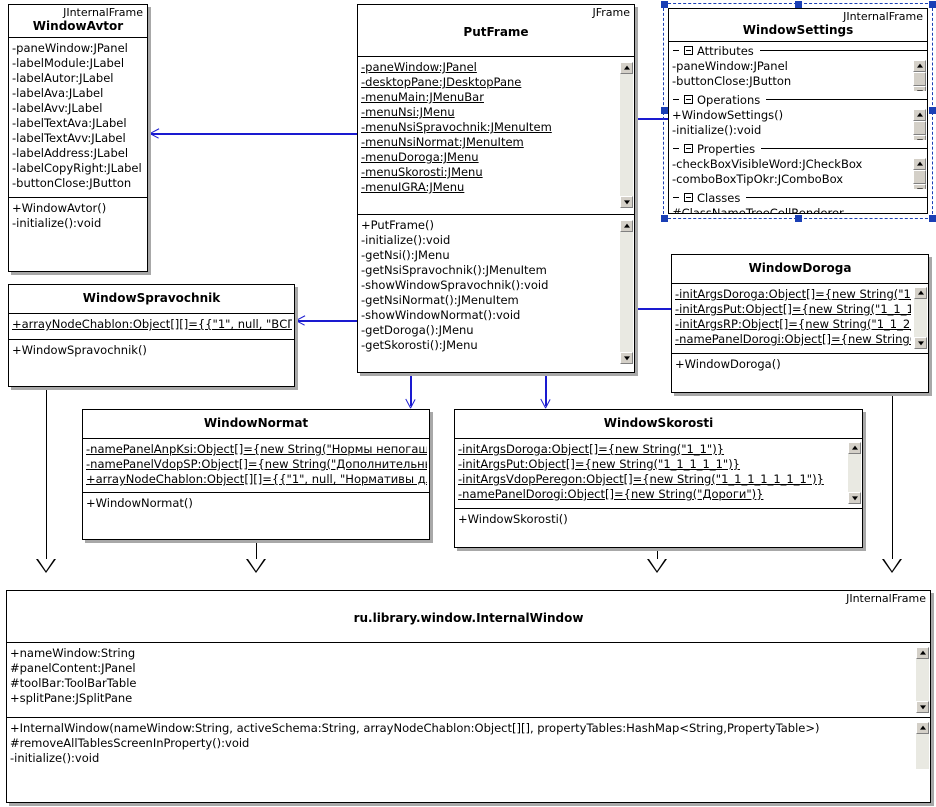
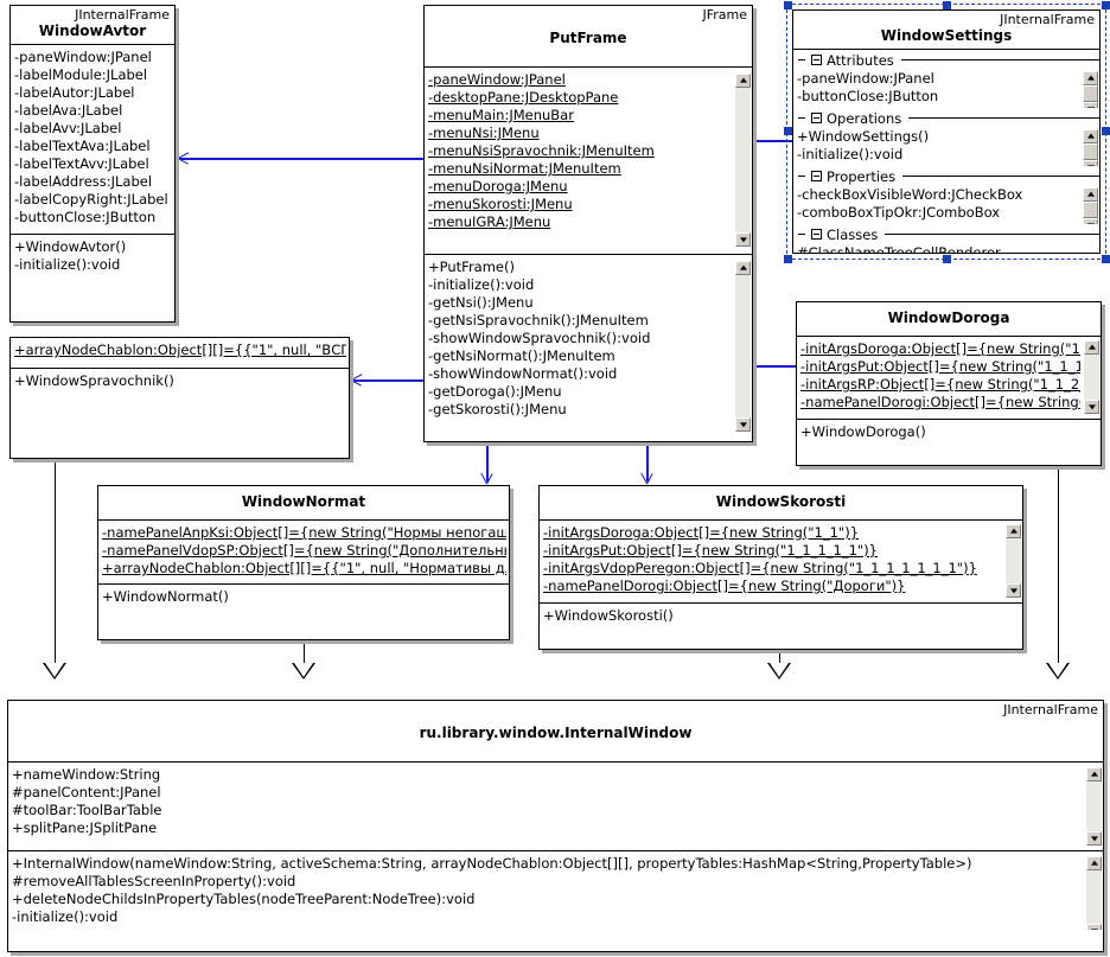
  JInternalFrame
  WindowAvtor
  -paneWindow:JPanel
  -labelModule:JLabel
  -labelAutor:JLabel
  -labelAva:JLabel
  -labelAvv:JLabel
  -labelTextAva:JLabel
  -labelTextAvv:JLabel
  -labelAddress:JLabel
  -labelCopyRight:JLabel
  -buttonClose:JButton
  +WindowAvtor()
  -initialize():void
  JFrame
  PutFrame
  -paneWindow:JPanel
  -desktopPane:JDesktopPane
  -menuMain:JMenuBar
  -menuNsi:JMenu
  -menuNsiSpravochnik:JMenuItem
  -menuNsiNormat:JMenuItem
  -menuDoroga:JMenu
  -menuSkorosti:JMenu
  -menuIGRA:JMenu
  +PutFrame()
  -initialize():void
  -getNsi():JMenu
  -getNsiSpravochnik():JMenuItem
  -showWindowSpravochnik():void
  -getNsiNormat():JMenuItem
  -showWindowNormat():void
  -getDoroga():JMenu
  -getSkorosti():JMenu
  JInternalFrame
  WindowSettings
  Attributes
  -paneWindow:JPanel
  -buttonClose:JButton
  Operations
  +WindowSettings()
  -initialize():void
  Properties
  -checkBoxVisibleWord:JCheckBox
  -comboBoxTipOkr:JComboBox
  Classes
  WindowDoroga
  -initArgsDoroga:Object[]={new String("1
  -initArgsPut:Object[]={new String("1_1_1
  -initArgsRP:Object[]={new String("1_1_2
  -namePanelDorogi:Object[]={new String
  +WindowDoroga()
- WindowSpravochnik
  +arrayNodeChablon:Object[][]={{"1", null, "ВСП
  +WindowSpravochnik()
  WindowNormat
  -namePanelAnpKsi:Object[]={new String("Нормы непогаш
  -namePanelVdopSP:Object[]={new String("Дополнительн
  +arrayNodeChablon:Object[][]={{"1", null, "Нормативы д
  +WindowNormat()
  WindowSkorosti
  -initArgsDoroga:Object[]={new String("1_1")}
  -initArgsPut:Object[]={new String("1_1_1_1_1")}
  -initArgsVdopPeregon:Object[]={new String("1_1_1_1_1_1_1")}
  -namePanelDorogi:Object[]={new String("Дороги")}
  +WindowSkorosti()
  JInternalFrame
  ru.library.window.InternalWindow
  +nameWindow:String
  #panelContent:JPanel
  #toolBar:ToolBarTable
  +splitPane:JSplitPane
  +InternalWindow(nameWindow:String, activeSchema:String, arrayNodeChablon:Object[][], propertyTables:HashMap<String,PropertyTable>)
  #removeAllTablesScreenInProperty():void
+ +deleteNodeChildsInPropertyTables(nodeTreeParent:NodeTree):void
  -initialize():void
